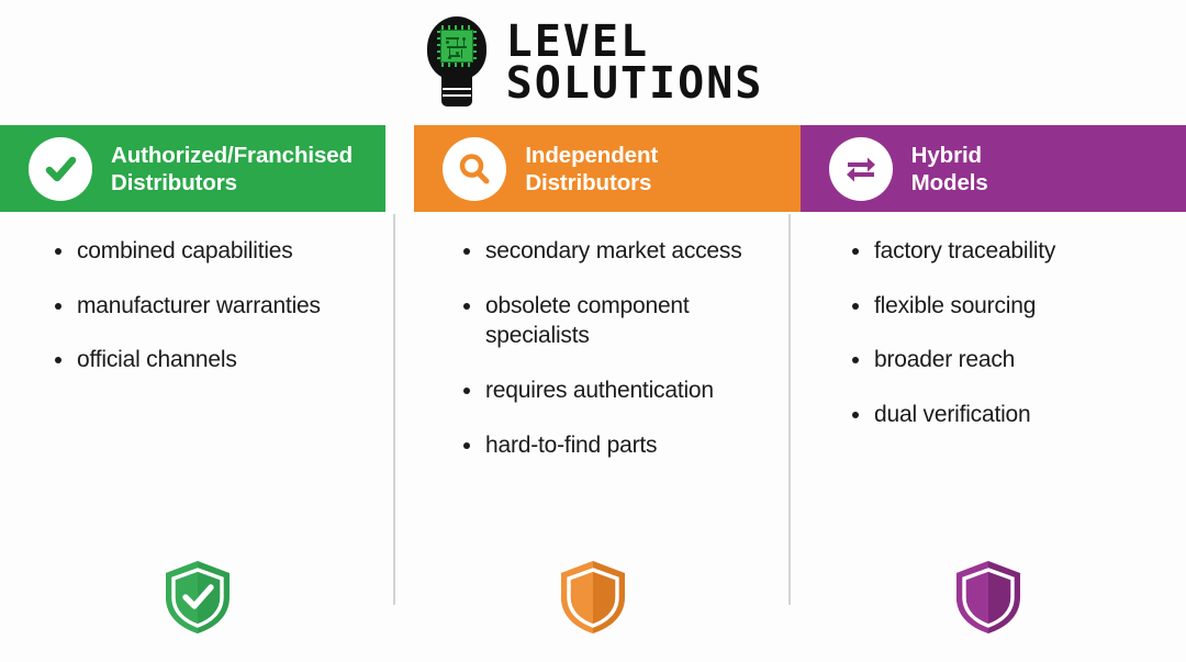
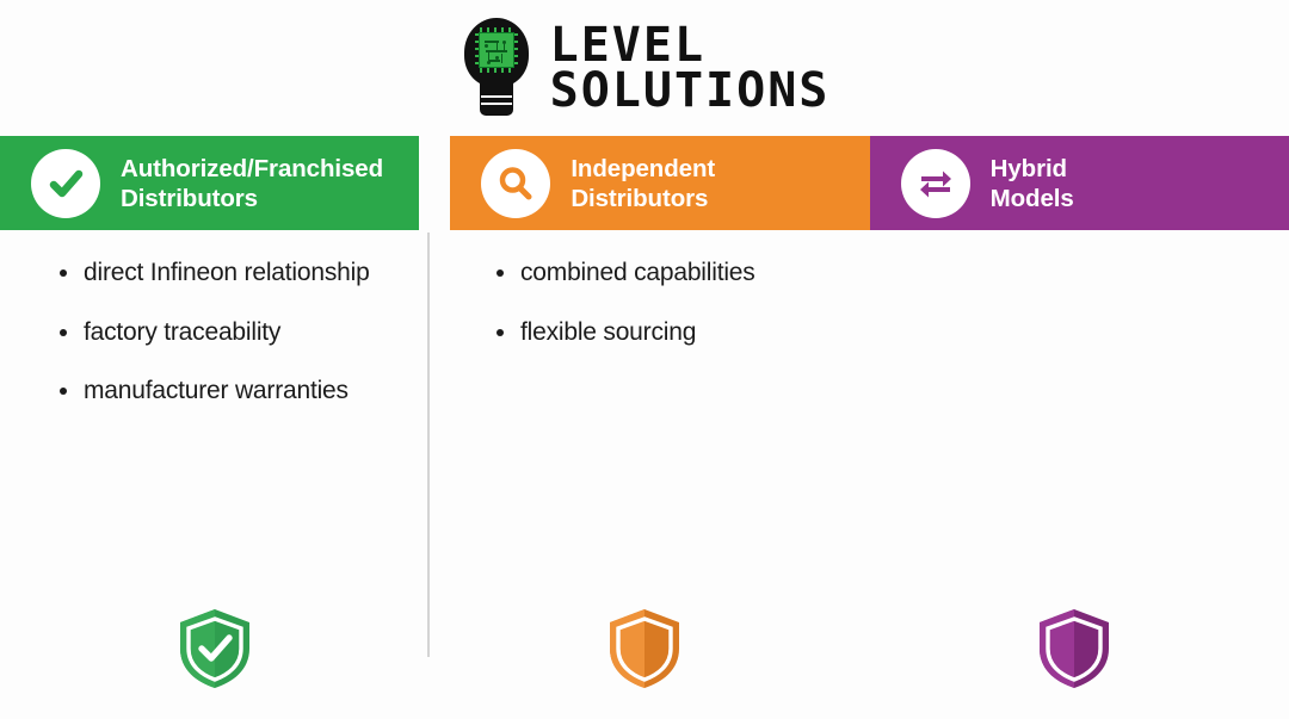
  LEVEL
  SOLUTIONS
  Authorized/Franchised
  Distributors
  Independent
  Distributors
  Hybrid
  Models
+ direct Infineon relationship
- combined capabilities
+ factory traceability
  manufacturer warranties
- official channels
- secondary market access
- obsolete component specialists
- requires authentication
- hard-to-find parts
- factory traceability
+ combined capabilities
  flexible sourcing
- broader reach
- dual verification
